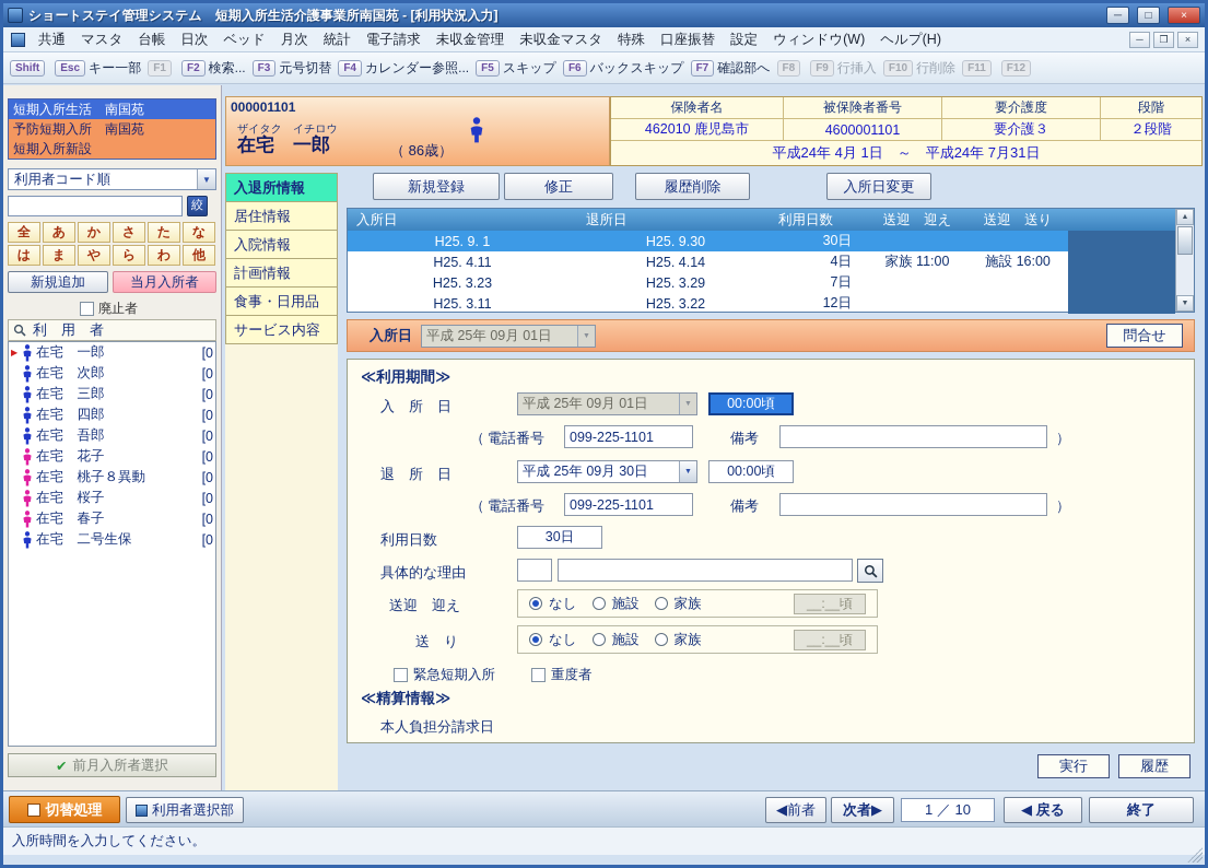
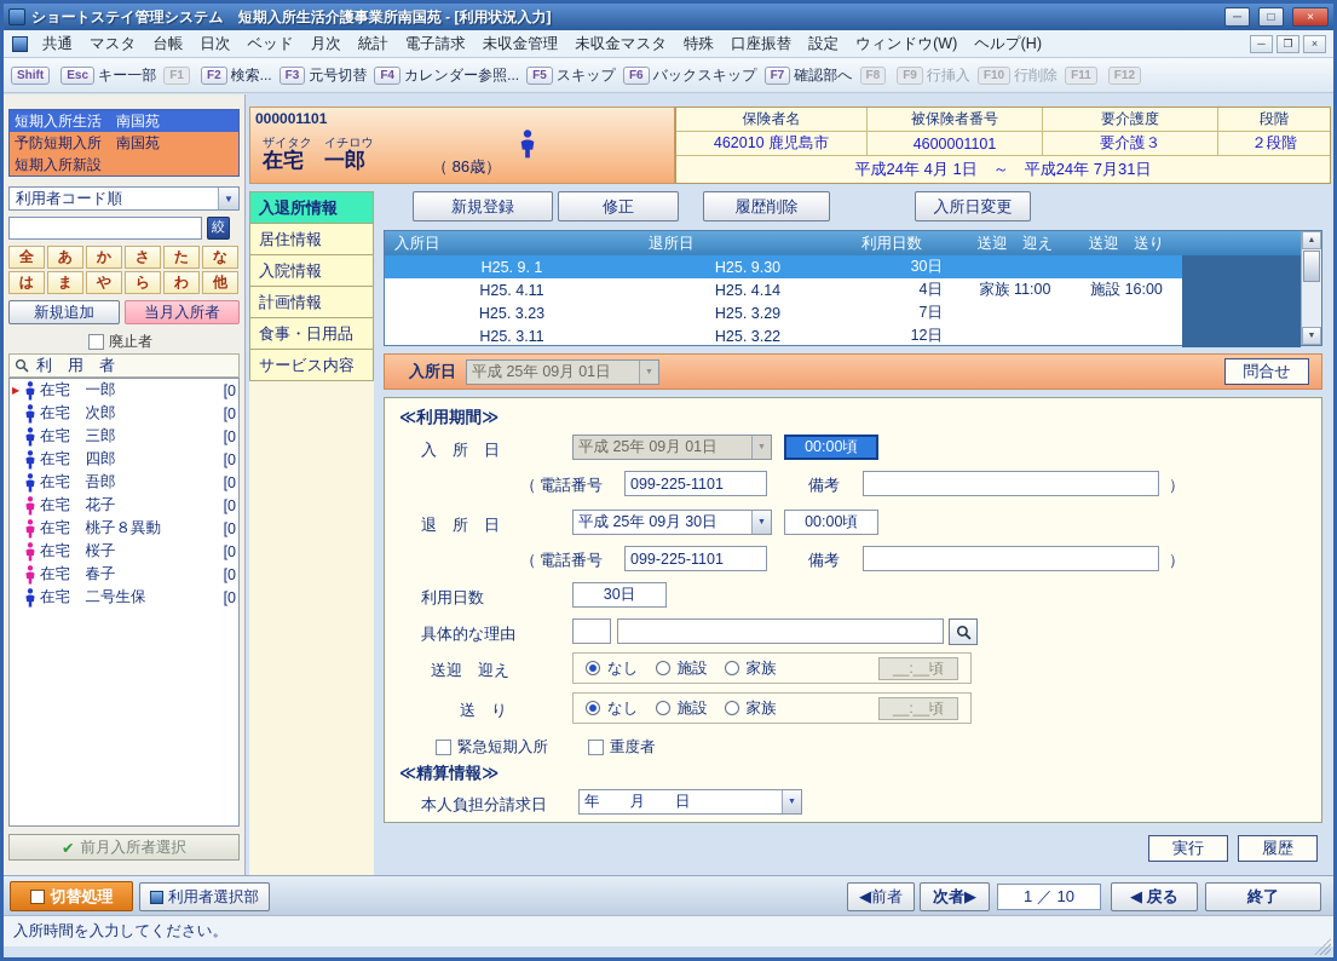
  ショートステイ管理システム 短期入所生活介護事業所南国苑 - [利用状況入力]
  ─
  □
  ×
  共通
  マスタ
  台帳
  日次
  ベッド
  月次
  統計
  電子請求
  未収金管理
  未収金マスタ
  特殊
  口座振替
  設定
  ウィンドウ(W)
  ヘルプ(H)
  ─
  ❐
  ×
  Shift
  Esc
  キー一部
  F1
  F2
  検索...
  F3
  元号切替
  F4
  カレンダー参照...
  F5
  スキップ
  F6
  バックスキップ
  F7
  確認部へ
  F8
  F9
  行挿入
  F10
  行削除
  F11
  F12
  短期入所生活 南国苑
  予防短期入所 南国苑
  短期入所新設
  利用者コード順
  ▼
  絞
  全
  あ
  か
  さ
  た
  な
  は
  ま
  や
  ら
  わ
  他
  新規追加
  当月入所者
  廃止者
  利 用 者
  ▶
  在宅 一郎
  [0
  在宅 次郎
  [0
  在宅 三郎
  [0
  在宅 四郎
  [0
  在宅 吾郎
  [0
  在宅 花子
  [0
  在宅 桃子８異動
  [0
  在宅 桜子
  [0
  在宅 春子
  [0
  在宅 二号生保
  [0
  ✔
  前月入所者選択
  000001101
  ザイタク イチロウ
  在宅 一郎
  （ 86歳）
  保険者名
  被保険者番号
  要介護度
  段階
  462010 鹿児島市
  4600001101
  要介護３
  ２段階
  平成24年 4月 1日 ～ 平成24年 7月31日
  入退所情報
  居住情報
  入院情報
  計画情報
  食事・日用品
  サービス内容
  新規登録
  修正
  履歴削除
  入所日変更
  入所日
  退所日
  利用日数
  送迎 迎え
  送迎 送り
  H25. 9. 1
  H25. 9.30
  30日
  H25. 4.11
  H25. 4.14
  4日
  家族 11:00
  施設 16:00
  H25. 3.23
  H25. 3.29
  7日
  H25. 3.11
  H25. 3.22
  12日
  入所日
  平成 25年 09月 01日
  問合せ
  ≪利用期間≫
  入 所 日
  平成 25年 09月 01日
  00:00頃
  （
  電話番号
  099-225-1101
  備考
  ）
  退 所 日
  平成 25年 09月 30日
  00:00頃
  （
  電話番号
  099-225-1101
  備考
  ）
  利用日数
  30日
  具体的な理由
  送迎 迎え
  なし
  施設
  家族
  __:__頃
  送 り
  なし
  施設
  家族
  __:__頃
  緊急短期入所
  重度者
  ≪精算情報≫
  本人負担分請求日
+ 年 月 日
  実行
  履歴
  切替処理
  利用者選択部
  ◀前者
  次者▶
  1 ／ 10
  ◀ 戻る
  終了
  入所時間を入力してください。
